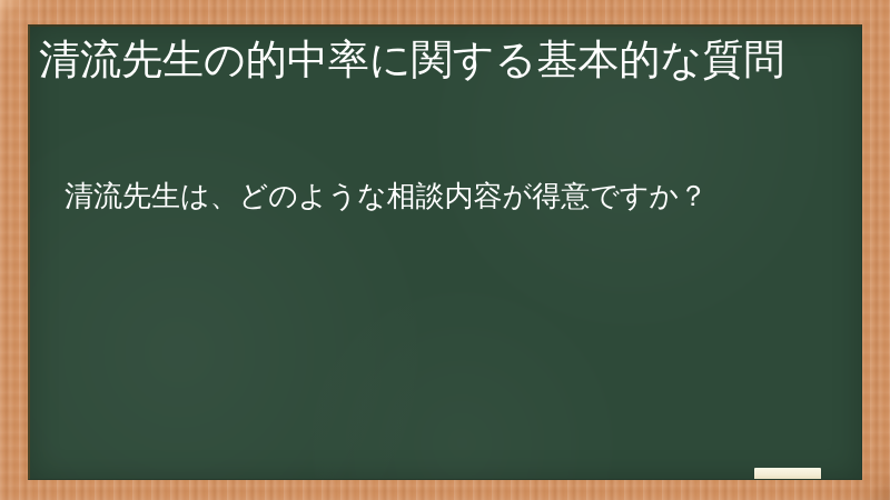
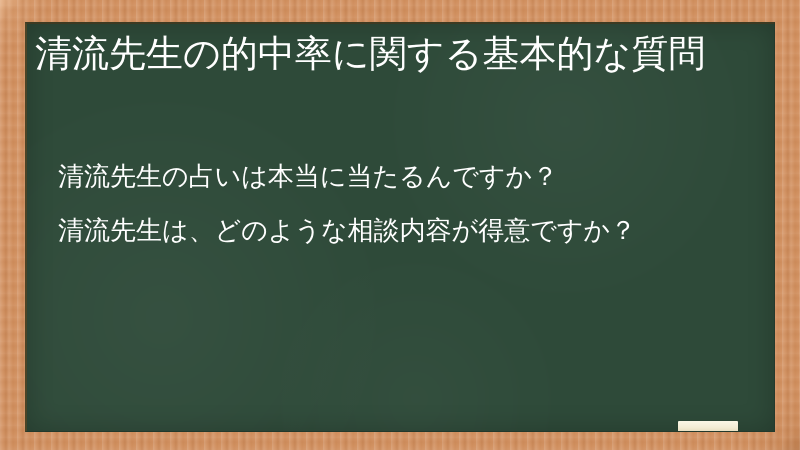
  清流先生の的中率に関する基本的な質問
+ 清流先生の占いは本当に当たるんですか？
  清流先生は、どのような相談内容が得意ですか？
